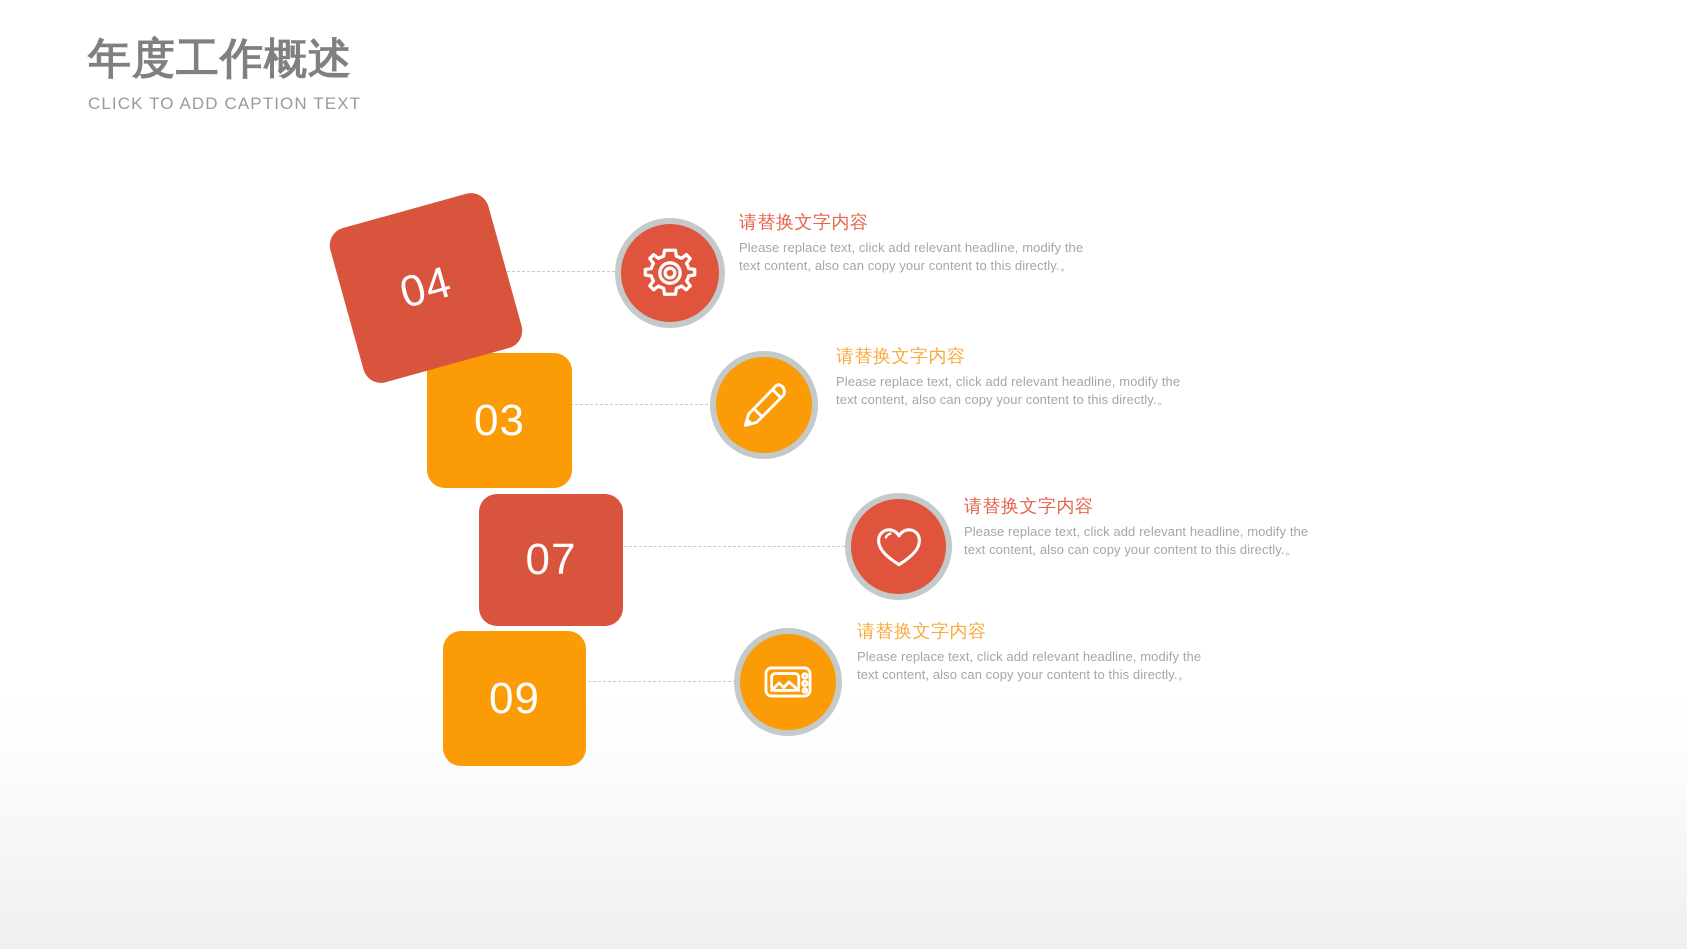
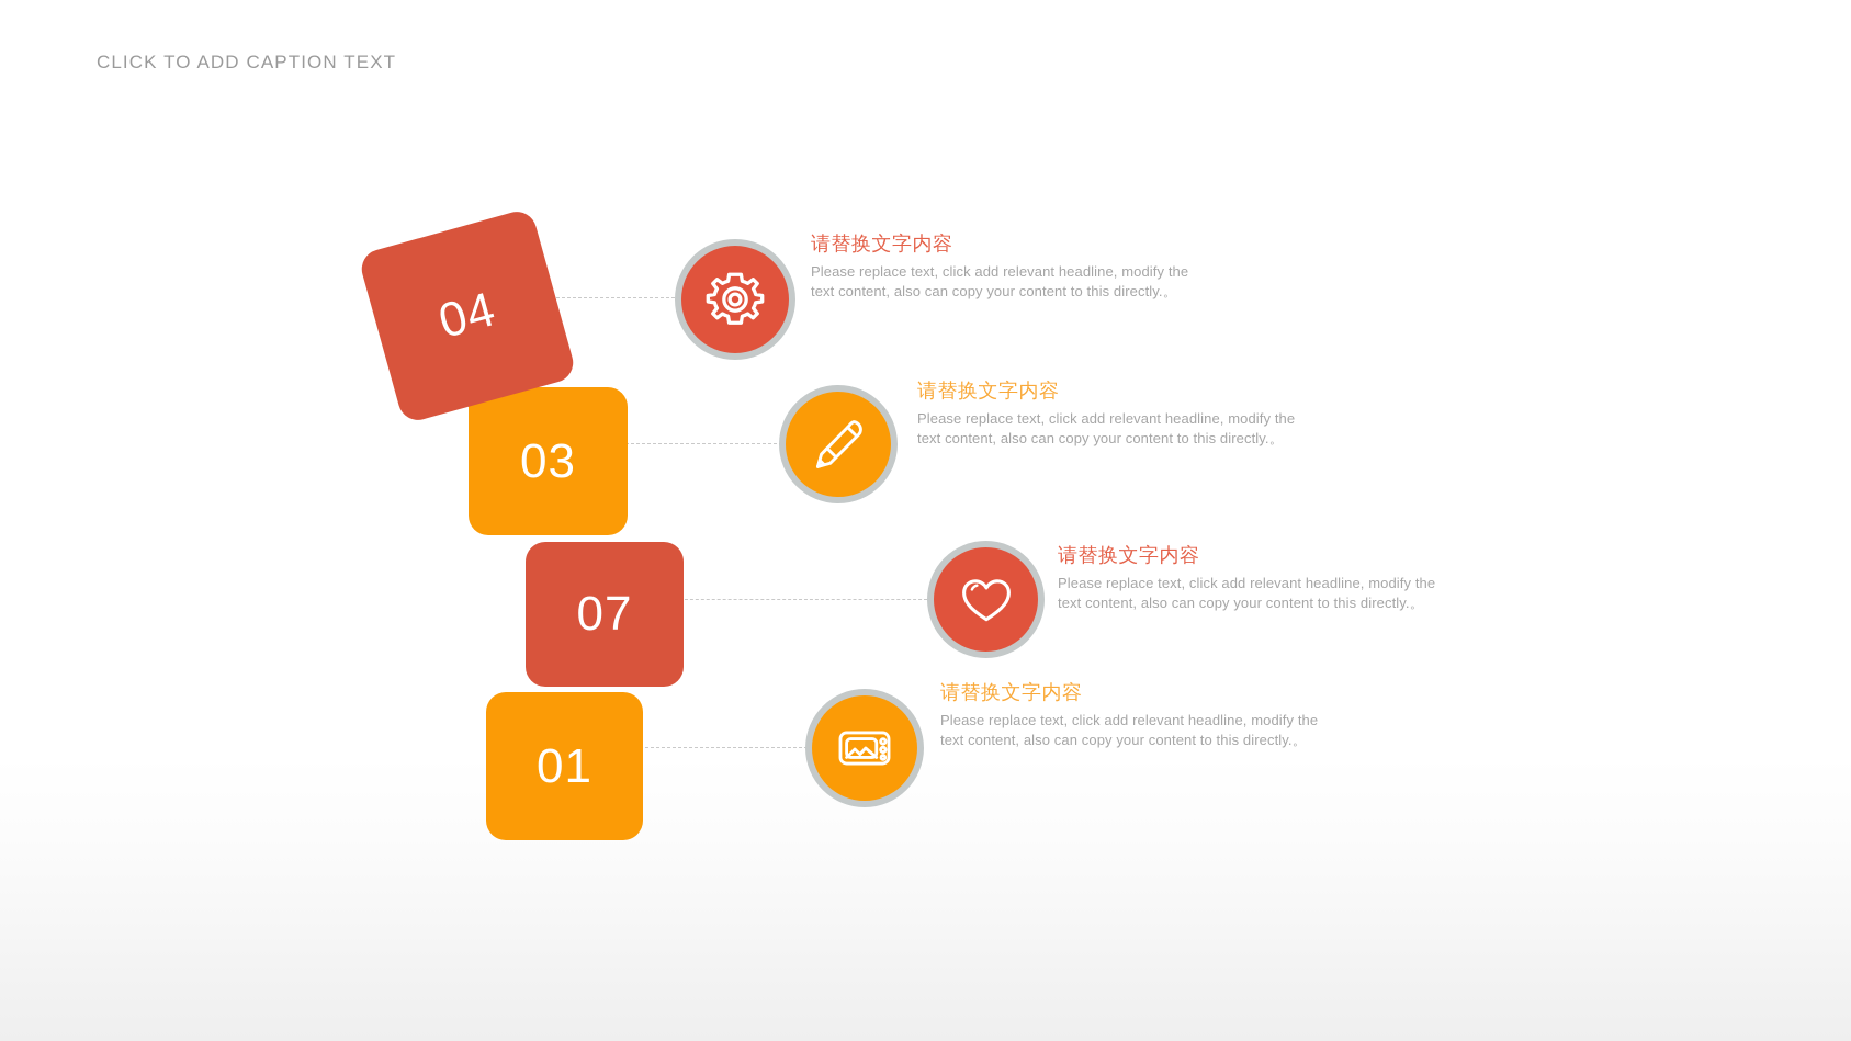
- 年度工作概述
  CLICK TO ADD CAPTION TEXT
  03
  07
- 09
+ 01
  请替换文字内容
  Please replace text, click add relevant headline, modify the text content, also can copy your content to this directly.。
  请替换文字内容
  Please replace text, click add relevant headline, modify the text content, also can copy your content to this directly.。
  请替换文字内容
  Please replace text, click add relevant headline, modify the text content, also can copy your content to this directly.。
  请替换文字内容
  Please replace text, click add relevant headline, modify the text content, also can copy your content to this directly.。
